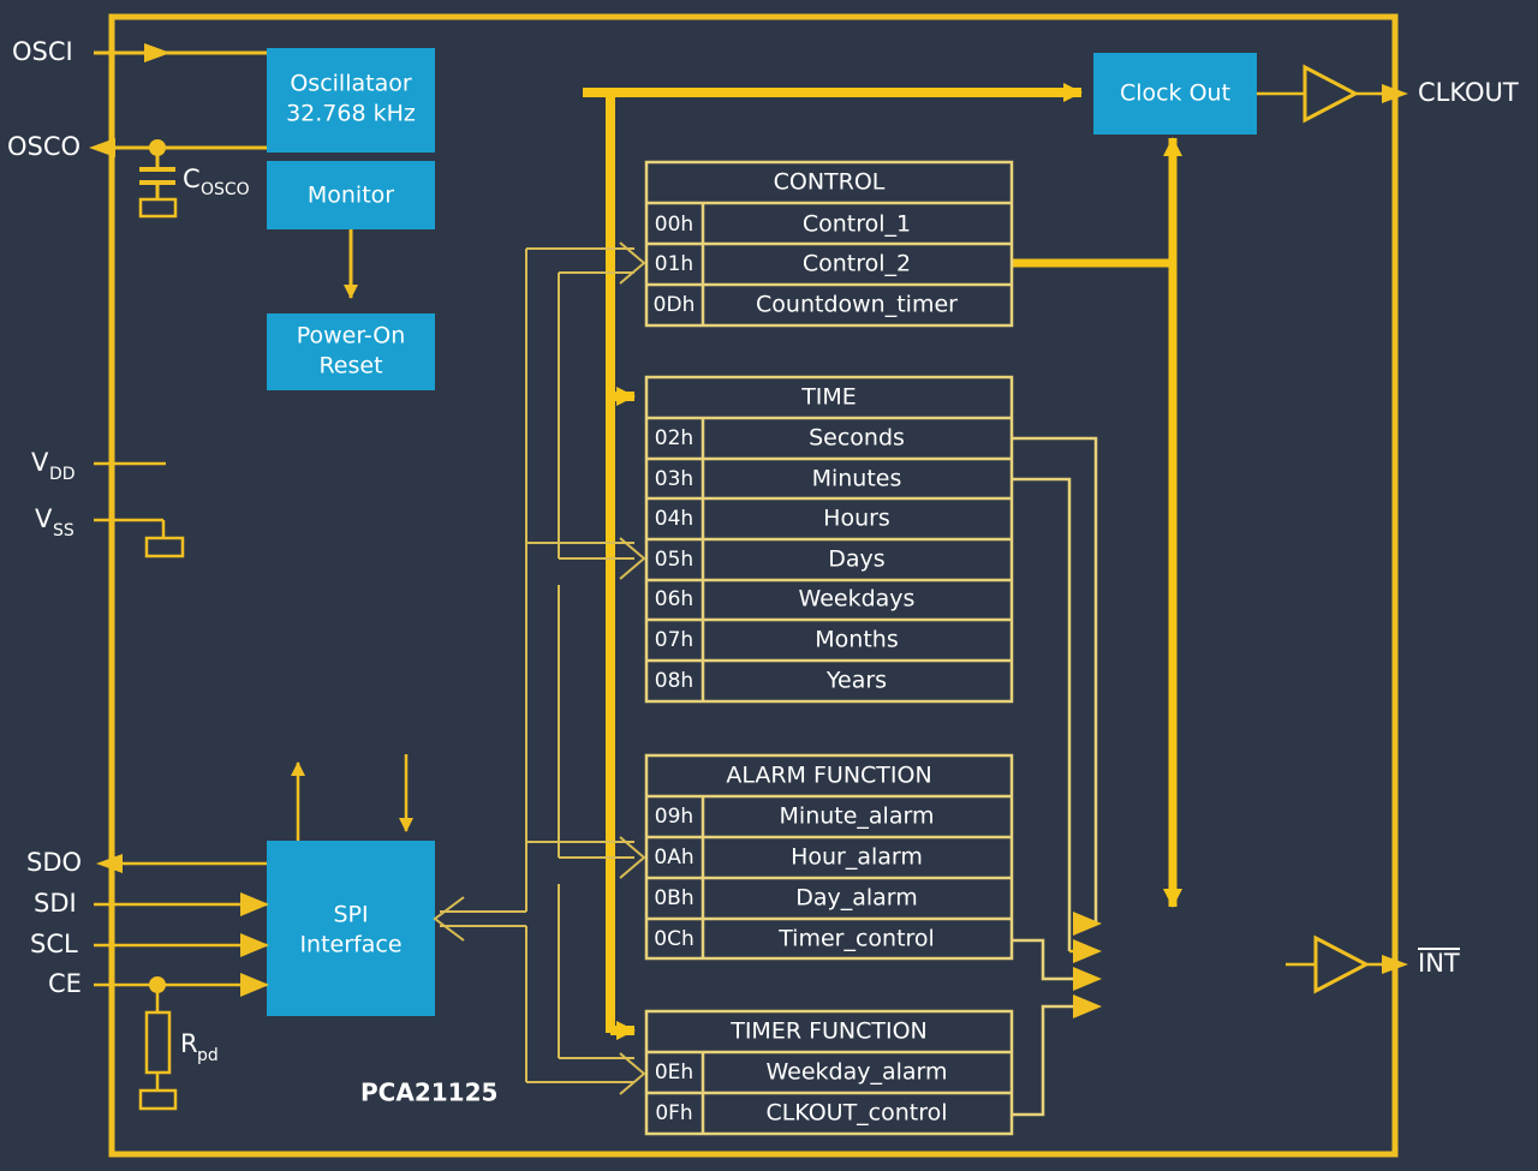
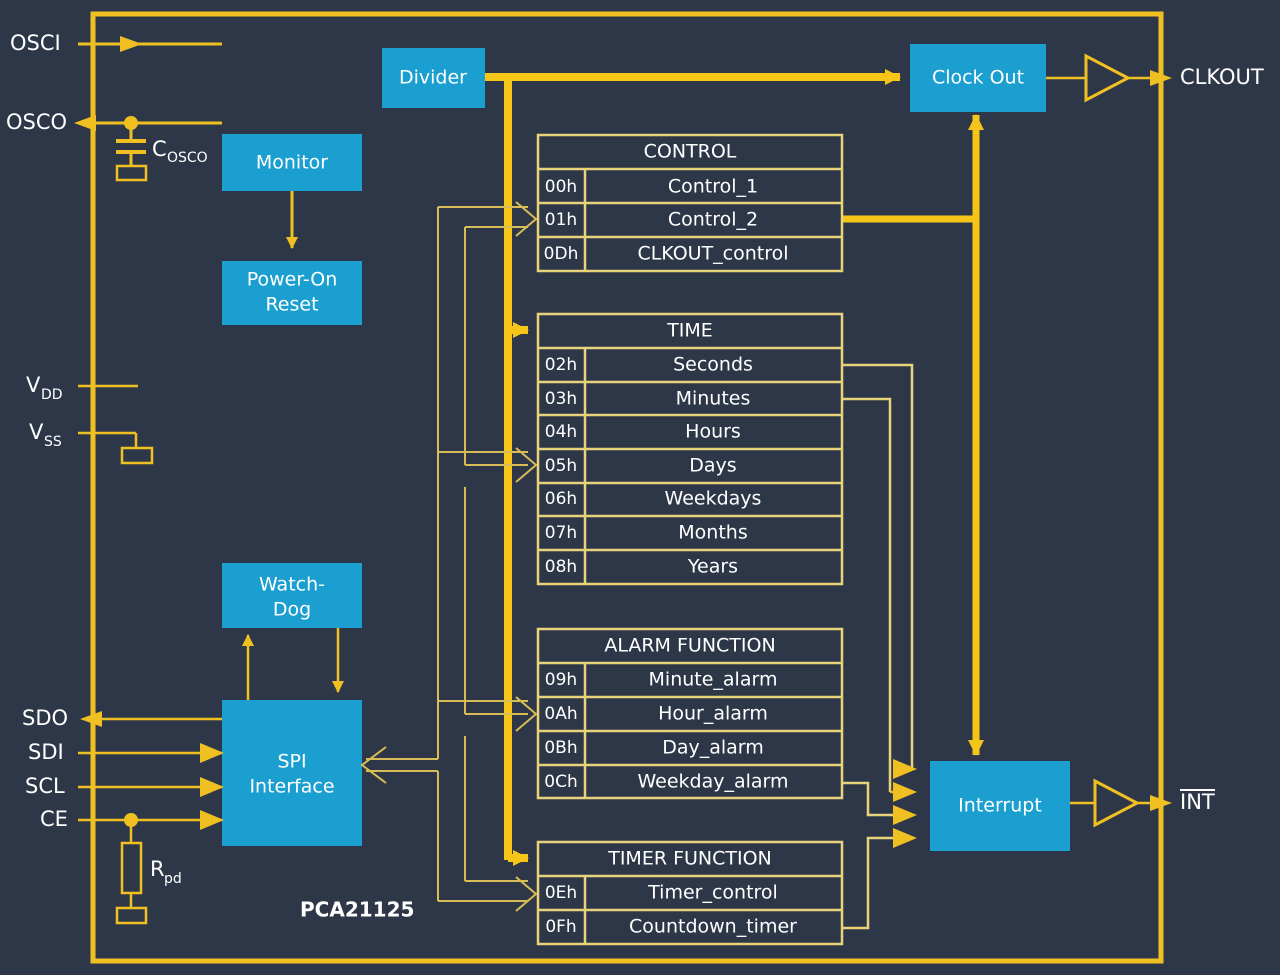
- Oscillataor
- 32.768 kHz
  Monitor
  Power-On
  Reset
+ Divider
  Clock Out
+ Watch-
+ Dog
  SPI
  Interface
+ Interrupt
  CONTROL
  00h
  Control_1
  01h
  Control_2
  0Dh
- Countdown_timer
+ CLKOUT_control
  TIME
  02h
  Seconds
  03h
  Minutes
  04h
  Hours
  05h
  Days
  06h
  Weekdays
  07h
  Months
  08h
  Years
  ALARM FUNCTION
  09h
  Minute_alarm
  0Ah
  Hour_alarm
  0Bh
  Day_alarm
  0Ch
- Timer_control
+ Weekday_alarm
  TIMER FUNCTION
  0Eh
- Weekday_alarm
+ Timer_control
  0Fh
- CLKOUT_control
+ Countdown_timer
  OSCI
  OSCO
  V
  DD
  V
  SS
  SDO
  SDI
  SCL
  CE
  CLKOUT
  INT
  C
  OSCO
  R
  pd
  PCA21125
